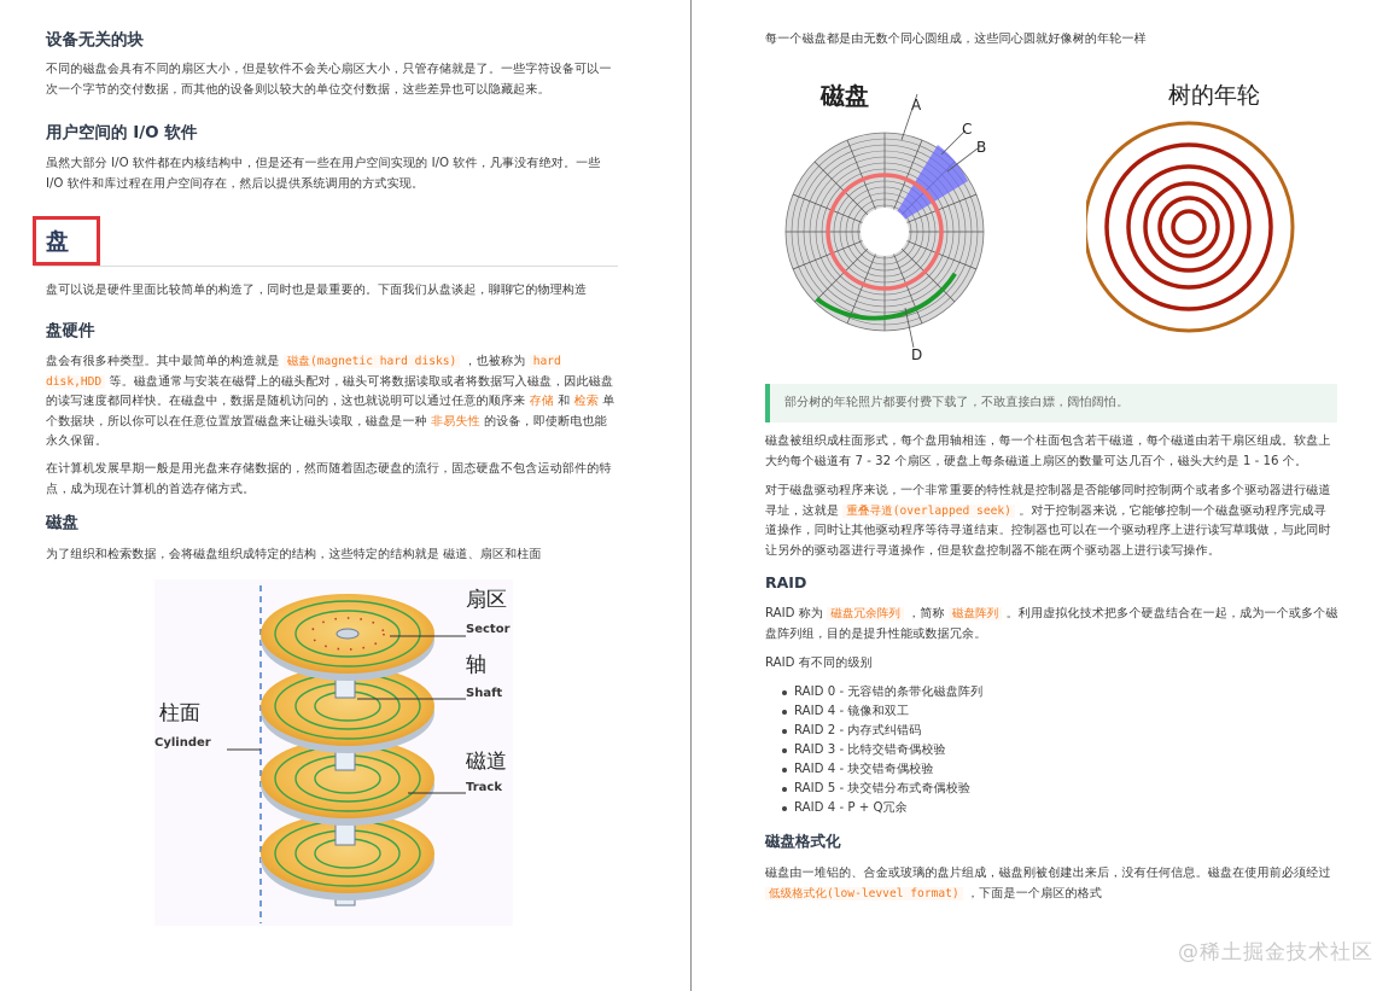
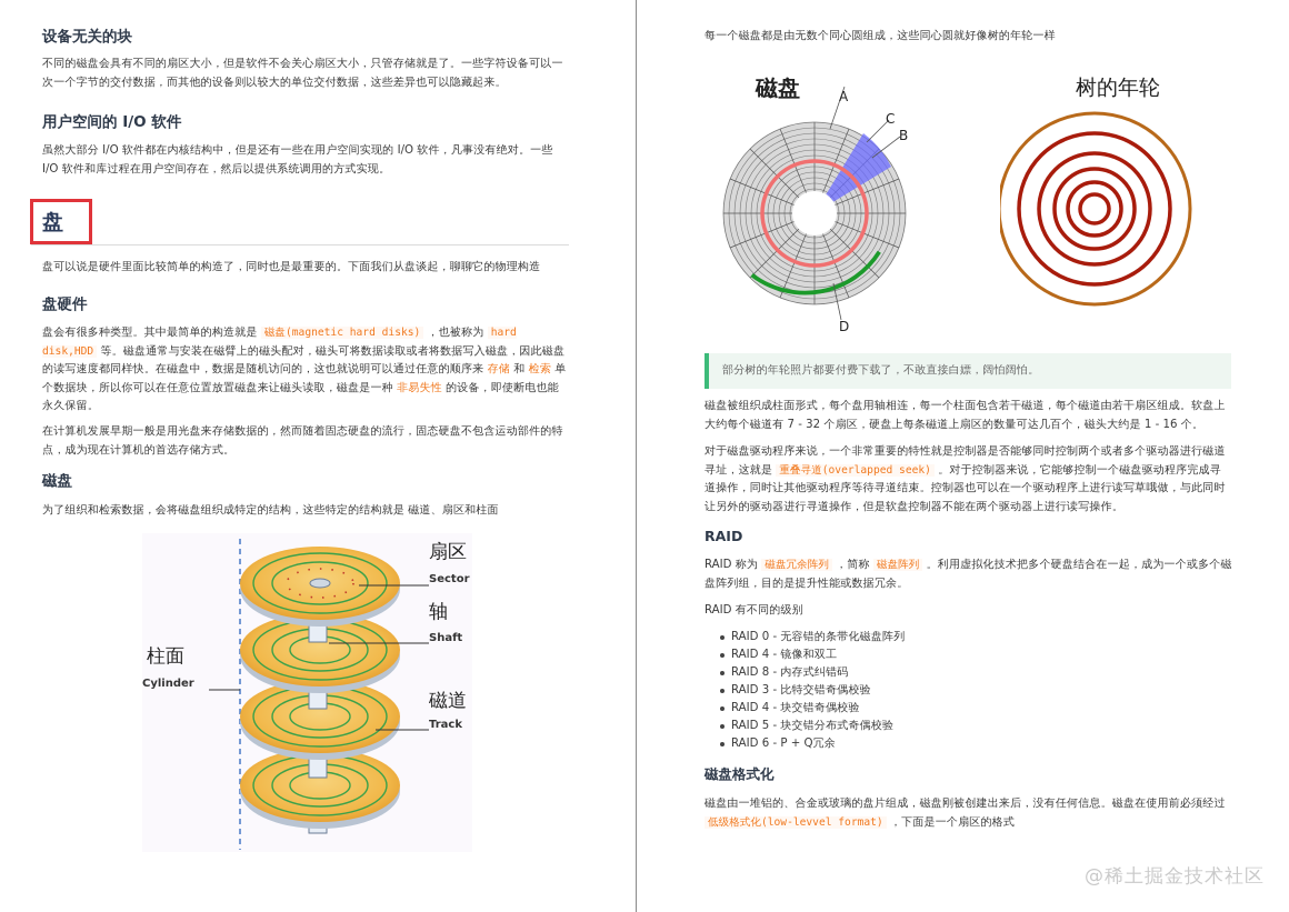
  设备无关的块
  不同的磁盘会具有不同的扇区大小，但是软件不会关心扇区大小，只管存储就是了。一些字符设备可以一次一个字节的交付数据，而其他的设备则以较大的单位交付数据，这些差异也可以隐藏起来。
  用户空间的 I/O 软件
  虽然大部分 I/O 软件都在内核结构中，但是还有一些在用户空间实现的 I/O 软件，凡事没有绝对。一些 I/O 软件和库过程在用户空间存在，然后以提供系统调用的方式实现。
  盘
  盘可以说是硬件里面比较简单的构造了，同时也是最重要的。下面我们从盘谈起，聊聊它的物理构造
  盘硬件
  盘会有很多种类型。其中最简单的构造就是 磁盘(magnetic hard disks) ，也被称为 hard disk,HDD 等。磁盘通常与安装在磁臂上的磁头配对，磁头可将数据读取或者将数据写入磁盘，因此磁盘的读写速度都同样快。在磁盘中，数据是随机访问的，这也就说明可以通过任意的顺序来 存储 和 检索 单个数据块，所以你可以在任意位置放置磁盘来让磁头读取，磁盘是一种 非易失性 的设备，即使断电也能永久保留。
  在计算机发展早期一般是用光盘来存储数据的，然而随着固态硬盘的流行，固态硬盘不包含运动部件的特点，成为现在计算机的首选存储方式。
  磁盘
  为了组织和检索数据，会将磁盘组织成特定的结构，这些特定的结构就是 磁道、扇区和柱面
  扇区
  Sector
  轴
  Shaft
  柱面
  Cylinder
  磁道
  Track
  每一个磁盘都是由无数个同心圆组成，这些同心圆就好像树的年轮一样
  部分树的年轮照片都要付费下载了，不敢直接白嫖，阔怕阔怕。
  磁盘被组织成柱面形式，每个盘用轴相连，每一个柱面包含若干磁道，每个磁道由若干扇区组成。软盘上大约每个磁道有 7 - 32 个扇区，硬盘上每条磁道上扇区的数量可达几百个，磁头大约是 1 - 16 个。
  对于磁盘驱动程序来说，一个非常重要的特性就是控制器是否能够同时控制两个或者多个驱动器进行磁道寻址，这就是 重叠寻道(overlapped seek) 。对于控制器来说，它能够控制一个磁盘驱动程序完成寻道操作，同时让其他驱动程序等待寻道结束。控制器也可以在一个驱动程序上进行读写草哦做，与此同时让另外的驱动器进行寻道操作，但是软盘控制器不能在两个驱动器上进行读写操作。
  RAID
  RAID 称为 磁盘冗余阵列 ，简称 磁盘阵列 。利用虚拟化技术把多个硬盘结合在一起，成为一个或多个磁盘阵列组，目的是提升性能或数据冗余。
  RAID 有不同的级别
  RAID 0 - 无容错的条带化磁盘阵列
  RAID 4 - 镜像和双工
- RAID 2 - 内存式纠错码
+ RAID 8 - 内存式纠错码
  RAID 3 - 比特交错奇偶校验
  RAID 4 - 块交错奇偶校验
  RAID 5 - 块交错分布式奇偶校验
- RAID 4 - P + Q冗余
+ RAID 6 - P + Q冗余
  磁盘格式化
  磁盘由一堆铝的、合金或玻璃的盘片组成，磁盘刚被创建出来后，没有任何信息。磁盘在使用前必须经过 低级格式化(low-levvel format) ，下面是一个扇区的格式
  磁盘
  A
  B
  C
  D
  树的年轮
  @稀土掘金技术社区
